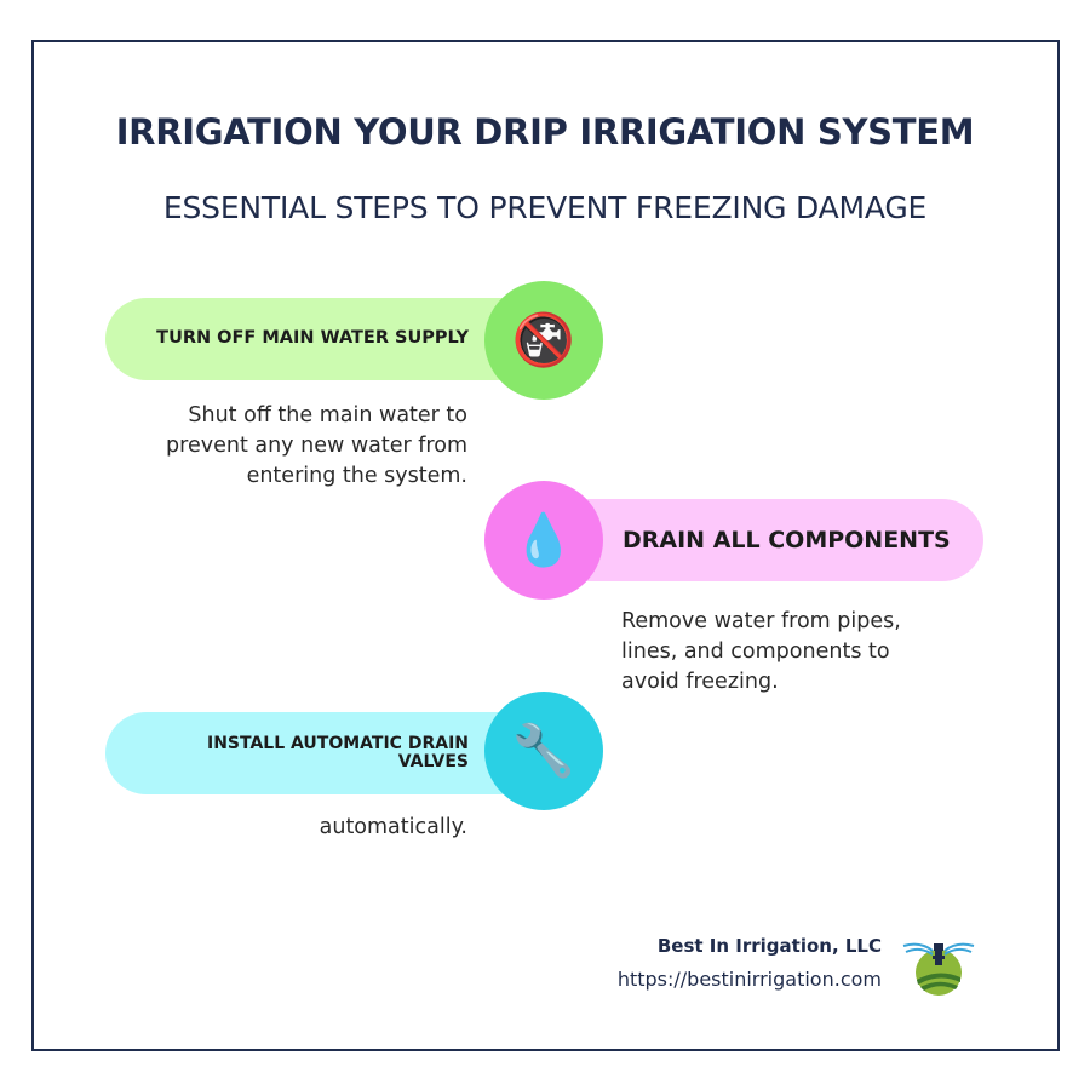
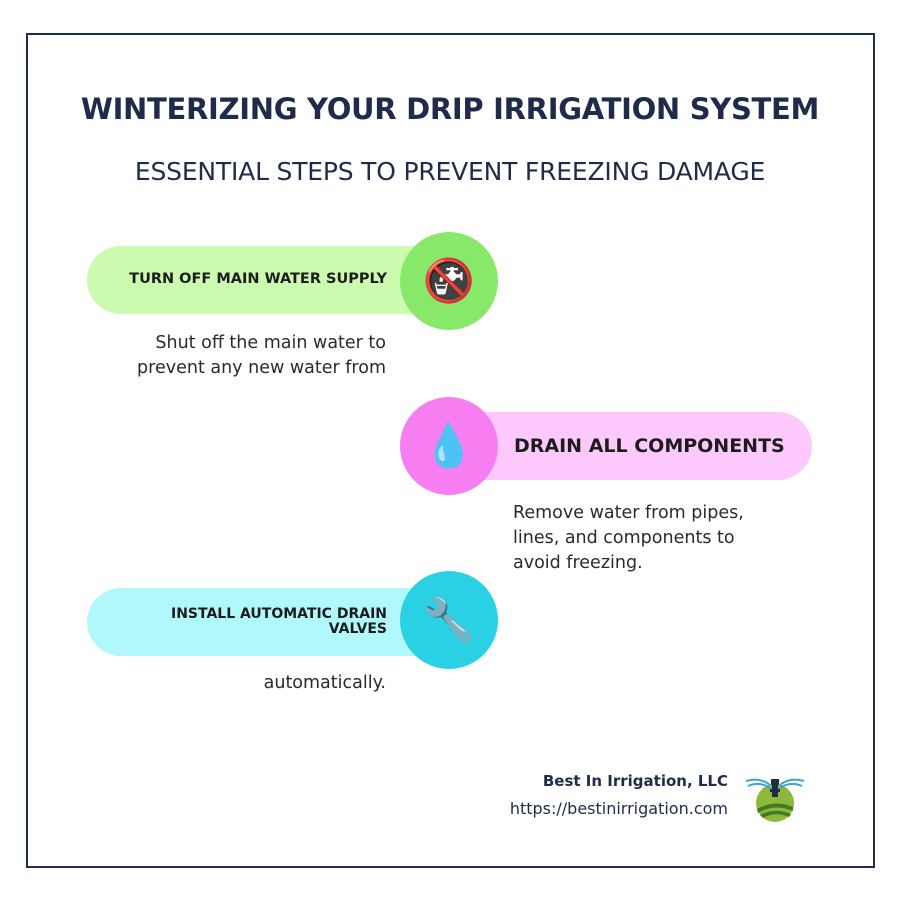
- IRRIGATION YOUR DRIP IRRIGATION SYSTEM
+ WINTERIZING YOUR DRIP IRRIGATION SYSTEM
  ESSENTIAL STEPS TO PREVENT FREEZING DAMAGE
  TURN OFF MAIN WATER SUPPLY
  🚱
  Shut off the main water to
  prevent any new water from
- entering the system.
  DRAIN ALL COMPONENTS
  💧
  Remove water from pipes,
  lines, and components to
  avoid freezing.
  INSTALL AUTOMATIC DRAIN
  VALVES
  🔧
  automatically.
  Best In Irrigation, LLC
  https://bestinirrigation.com
